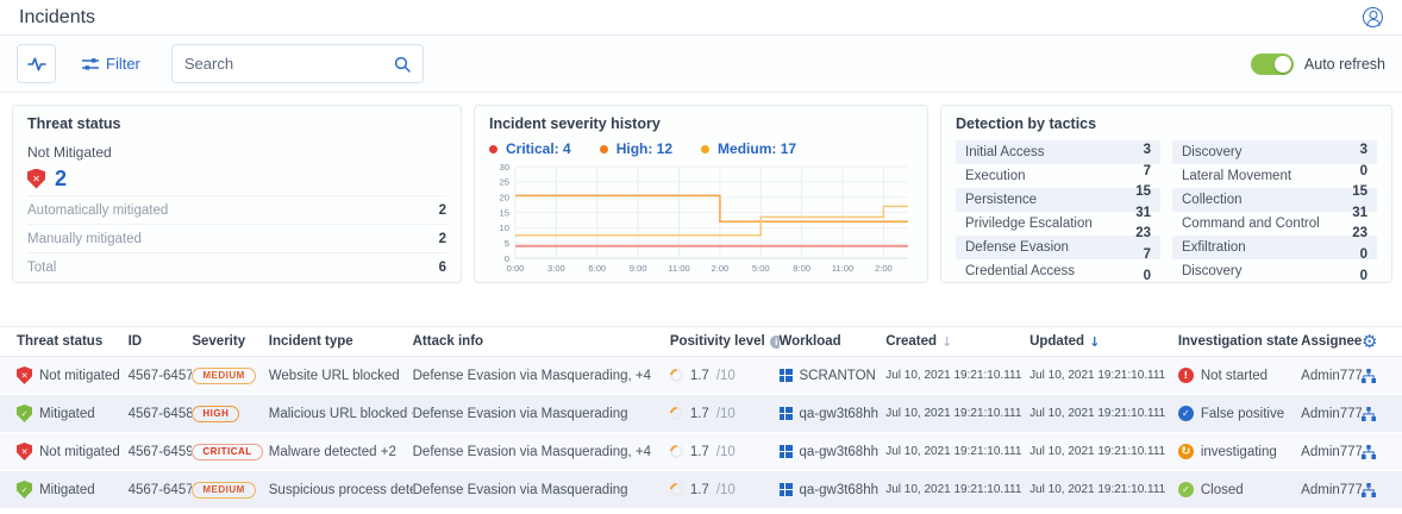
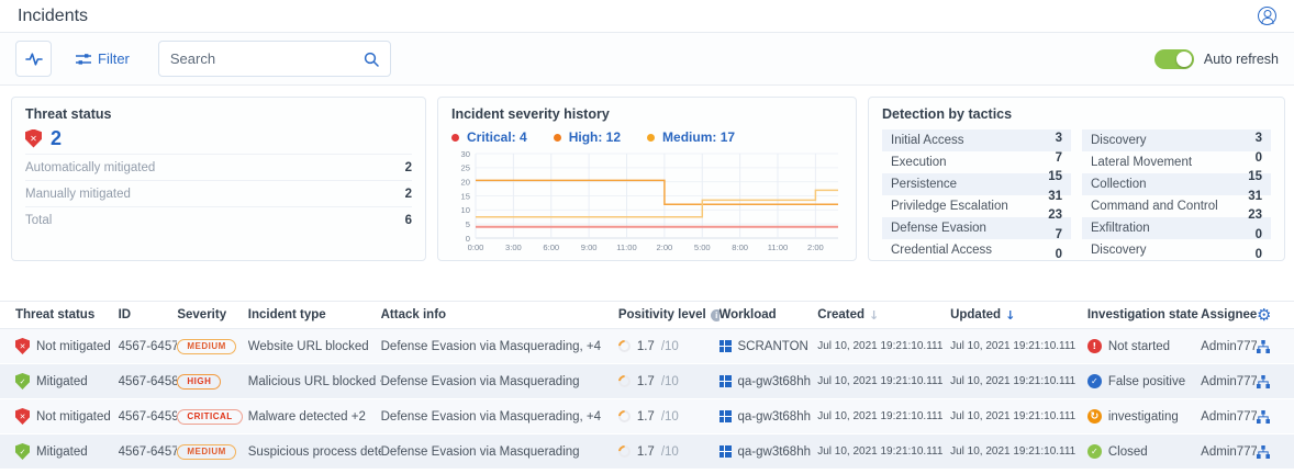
  Incidents
  Filter
  Search
  Auto refresh
  Threat status
- Not Mitigated
  2
  Automatically mitigated
  2
  Manually mitigated
  2
  Total
  6
  Incident severity history
  Critical: 4
  High: 12
  Medium: 17
  0
  5
  10
  15
  20
  25
  30
  0:00
  3:00
  6:00
  9:00
  11:00
  2:00
  5:00
  8:00
  11:00
  2:00
  Detection by tactics
  Initial Access
  Execution
  Persistence
  Priviledge Escalation
  Defense Evasion
  Credential Access
  3
  7
  15
  31
  23
  7
  0
  Discovery
  Lateral Movement
  Collection
  Command and Control
  Exfiltration
  Discovery
  3
  0
  15
  31
  23
  0
  0
  Threat status
  ID
  Severity
  Incident type
  Attack info
  Positivity level
  i
  Workload
  Created
  ↓
  Updated
  ↓
  Investigation state
  Assignee
  ⚙
  Not mitigated
  4567-6457
  MEDIUM
  Website URL blocked
  Defense Evasion via Masquerading, +4
  1.7
  /10
  SCRANTON
  Jul 10, 2021 19:21:10.111
  Jul 10, 2021 19:21:10.111
  Not started
  Admin777
  Mitigated
  4567-6458
  HIGH
  Malicious URL blocked
  Defense Evasion via Masquerading
  1.7
  /10
  qa-gw3t68hh
  Jul 10, 2021 19:21:10.111
  Jul 10, 2021 19:21:10.111
  False positive
  Admin777
  Not mitigated
  4567-6459
  CRITICAL
  Malware detected +2
  Defense Evasion via Masquerading, +4
  1.7
  /10
  qa-gw3t68hh
  Jul 10, 2021 19:21:10.111
  Jul 10, 2021 19:21:10.111
  investigating
  Admin777
  Mitigated
  4567-6457
  MEDIUM
  Suspicious process det
  Defense Evasion via Masquerading
  1.7
  /10
  qa-gw3t68hh
  Jul 10, 2021 19:21:10.111
  Jul 10, 2021 19:21:10.111
  Closed
  Admin777
